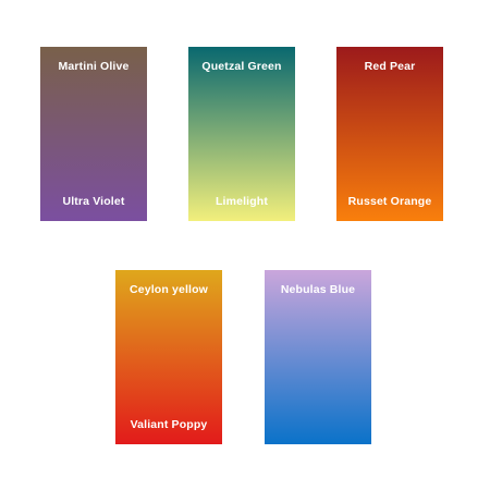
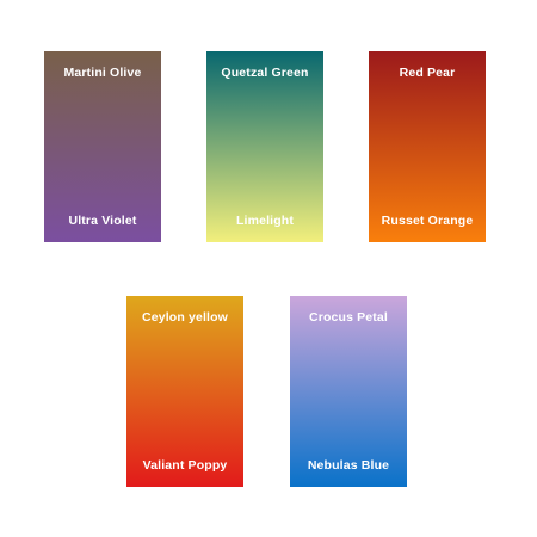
  Martini Olive
  Ultra Violet
  Quetzal Green
  Limelight
  Red Pear
  Russet Orange
  Ceylon yellow
  Valiant Poppy
+ Crocus Petal
  Nebulas Blue
